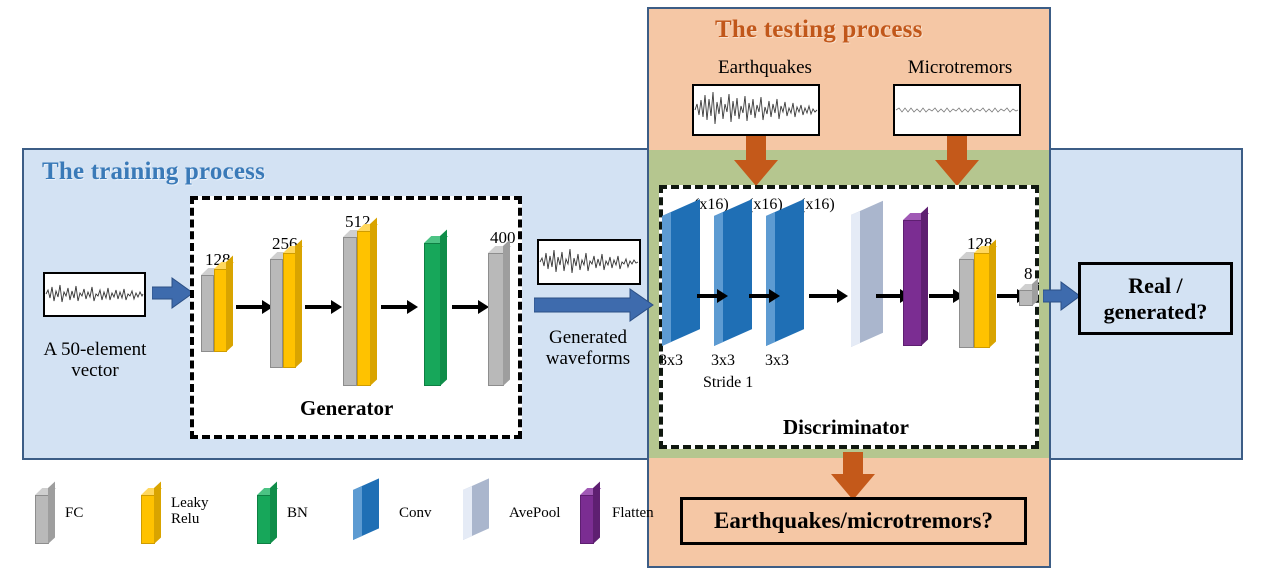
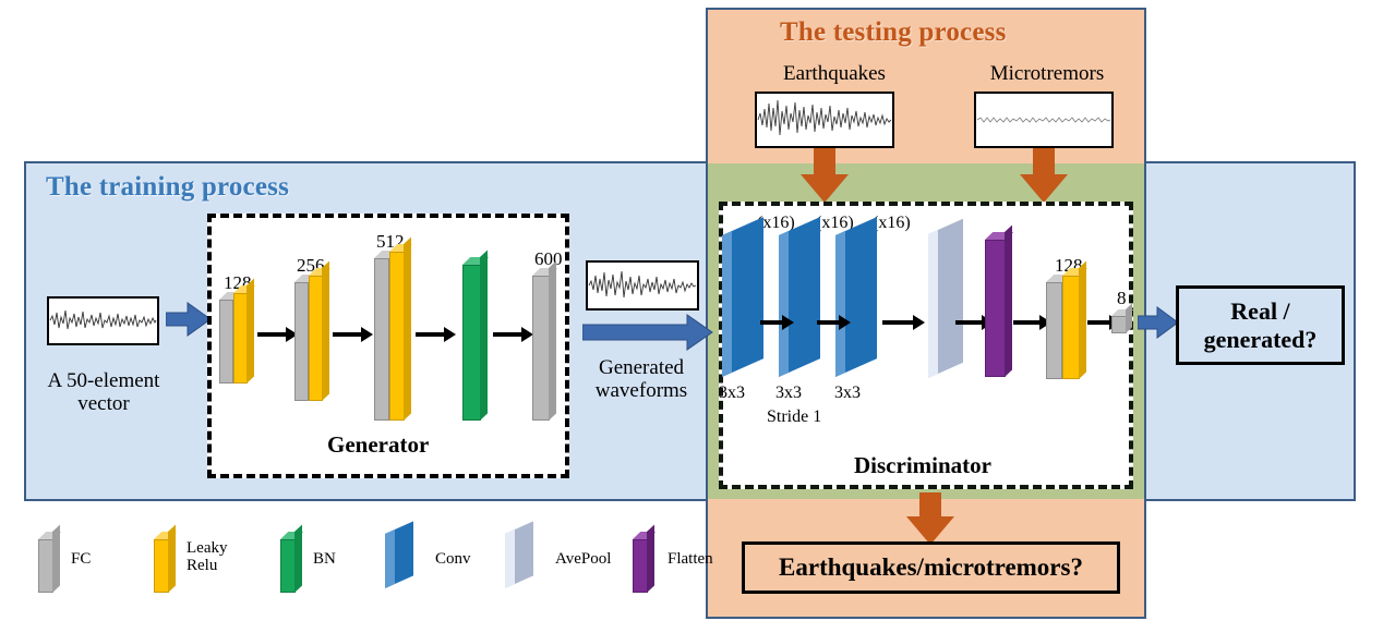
  The training process
  The testing process
  Earthquakes
  Microtremors
  A 50-element
  vector
  Generator
  128
  256
  512
- 400
+ 600
  Generated
  waveforms
  Discriminator
  x16)
  x16)
  x16)
  3x3
  3x3
  3x3
  Stride 1
  128
  8
  Real /
  generated?
  Earthquakes/microtremors?
  FC
  Leaky
  Relu
  BN
  Conv
  AvePool
  Flatten
